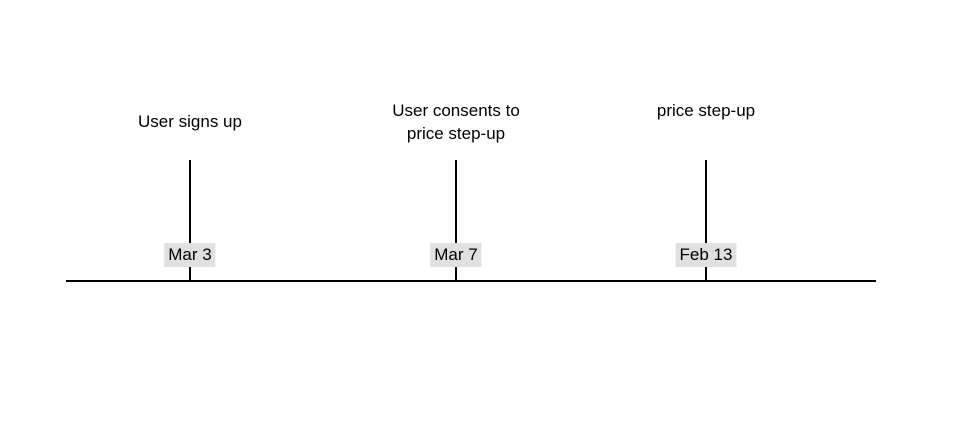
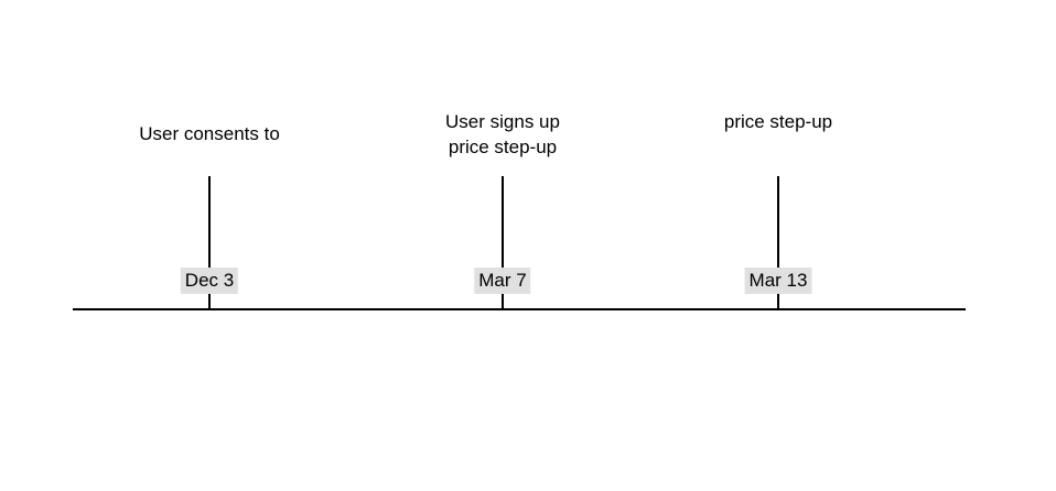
- User signs up
+ User consents to
- Mar 3
+ Dec 3
- User consents to
+ User signs up
  price step-up
  Mar 7
  price step-up
- Feb 13
+ Mar 13
